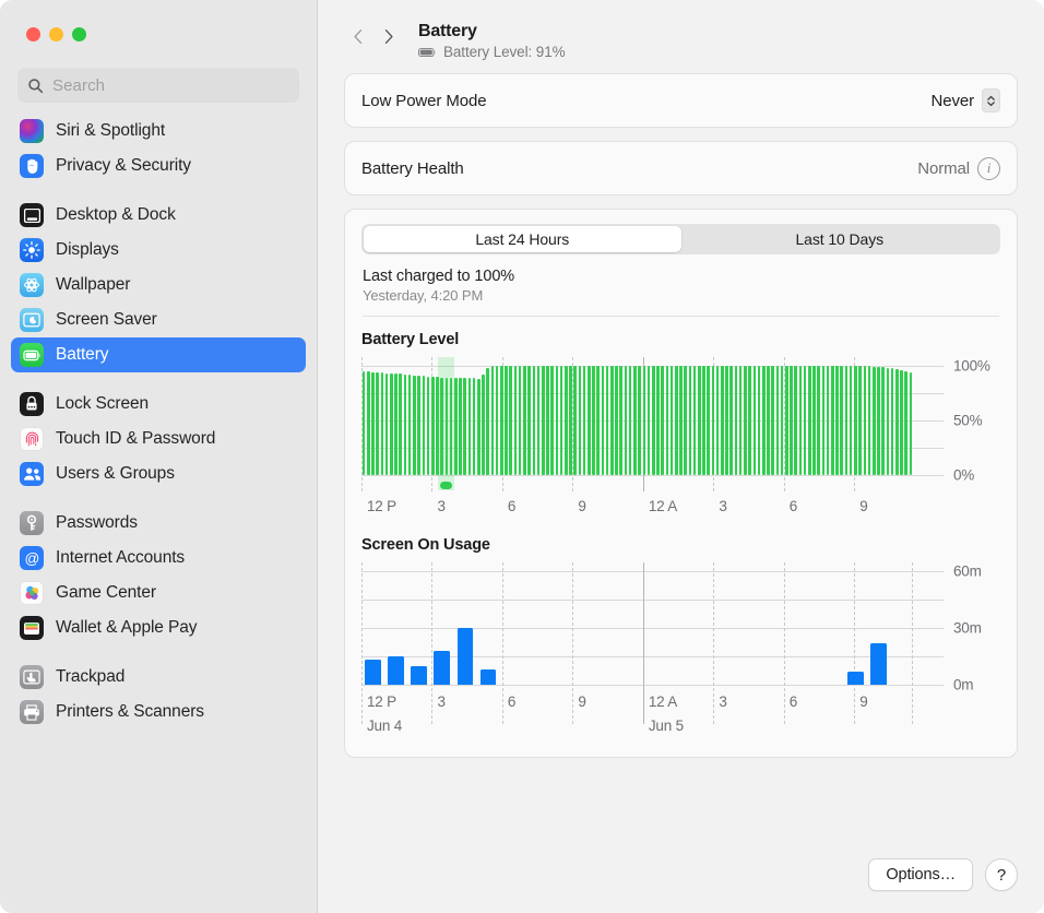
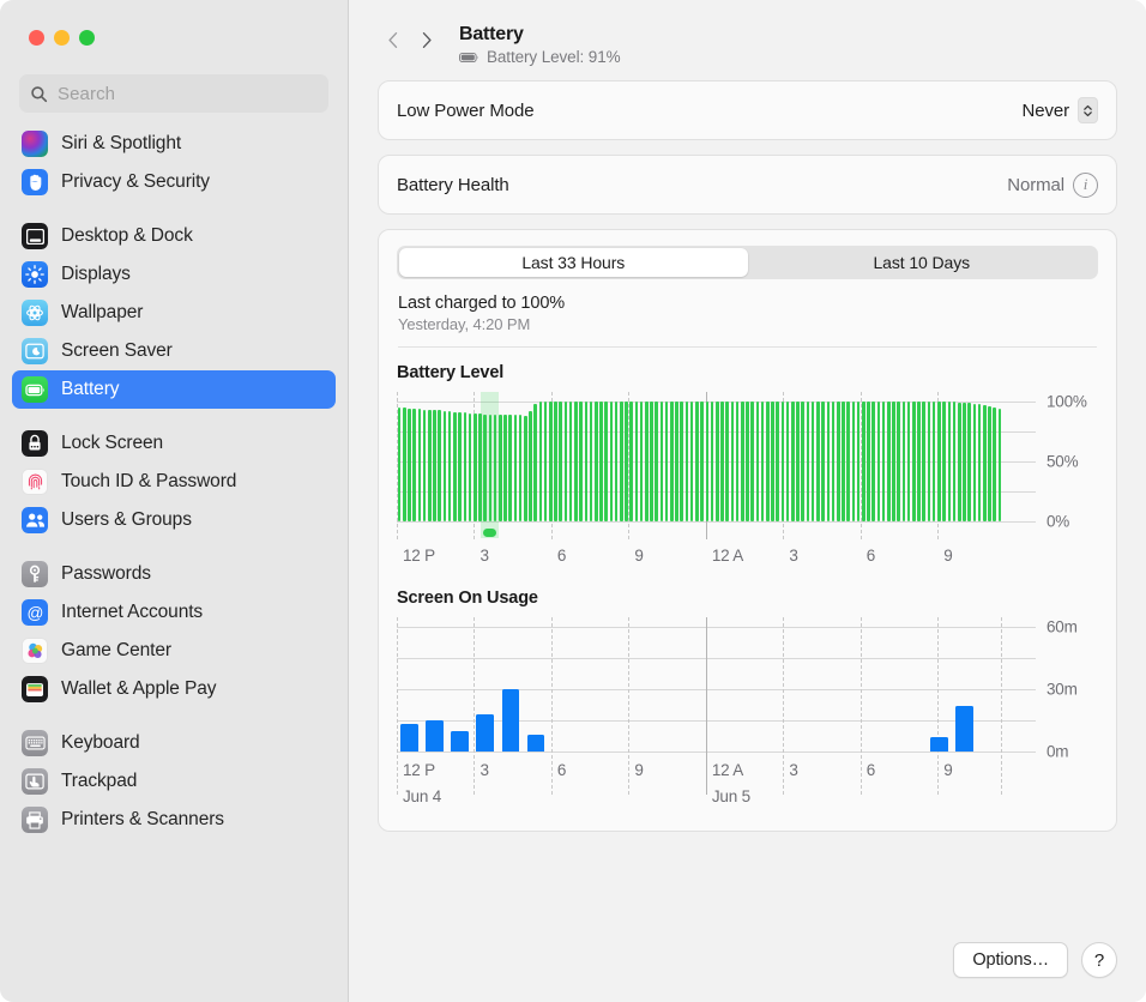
  Search
  Siri & Spotlight
  Privacy & Security
  Desktop & Dock
  Displays
  Wallpaper
  Screen Saver
  Battery
  Lock Screen
  Touch ID & Password
  Users & Groups
  Passwords
  @
  Internet Accounts
  Game Center
  Wallet & Apple Pay
+ Keyboard
  Trackpad
  Printers & Scanners
  Battery
  Battery Level: 91%
  Low Power Mode
  Never
  Battery Health
  Normal
  i
- Last 24 Hours
+ Last 33 Hours
  Last 10 Days
  Last charged to 100%
  Yesterday, 4:20 PM
  Battery Level
  0%
  50%
  100%
  12 P
  3
  6
  9
  12 A
  3
  6
  9
  Screen On Usage
  0m
  30m
  60m
  12 P
  3
  6
  9
  12 A
  3
  6
  9
  Jun 4
  Jun 5
  Options…
  ?
